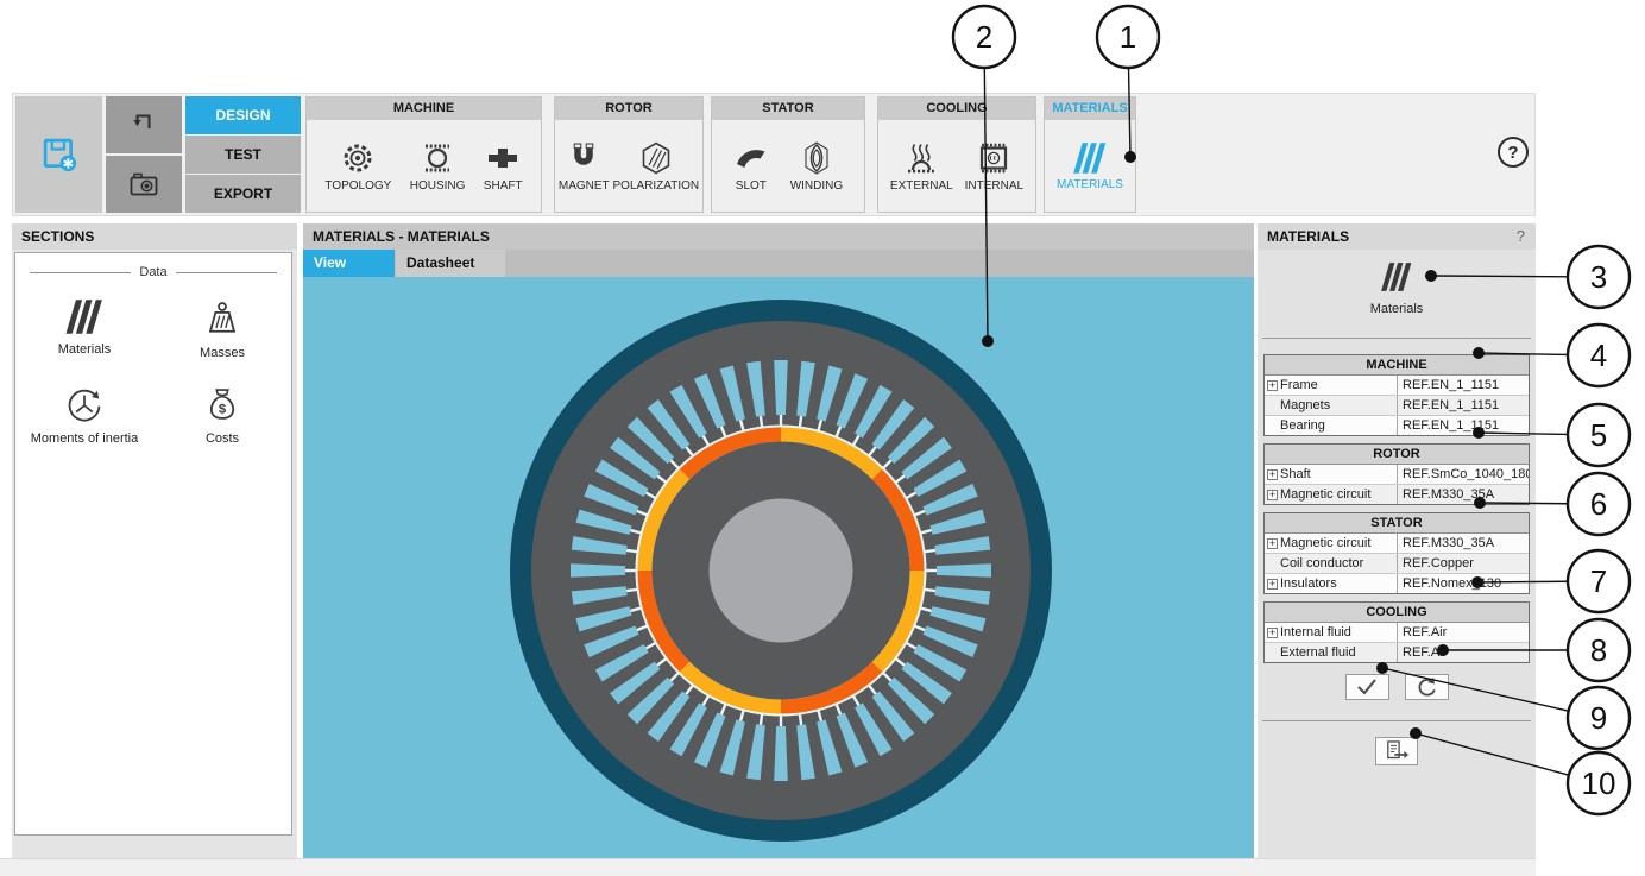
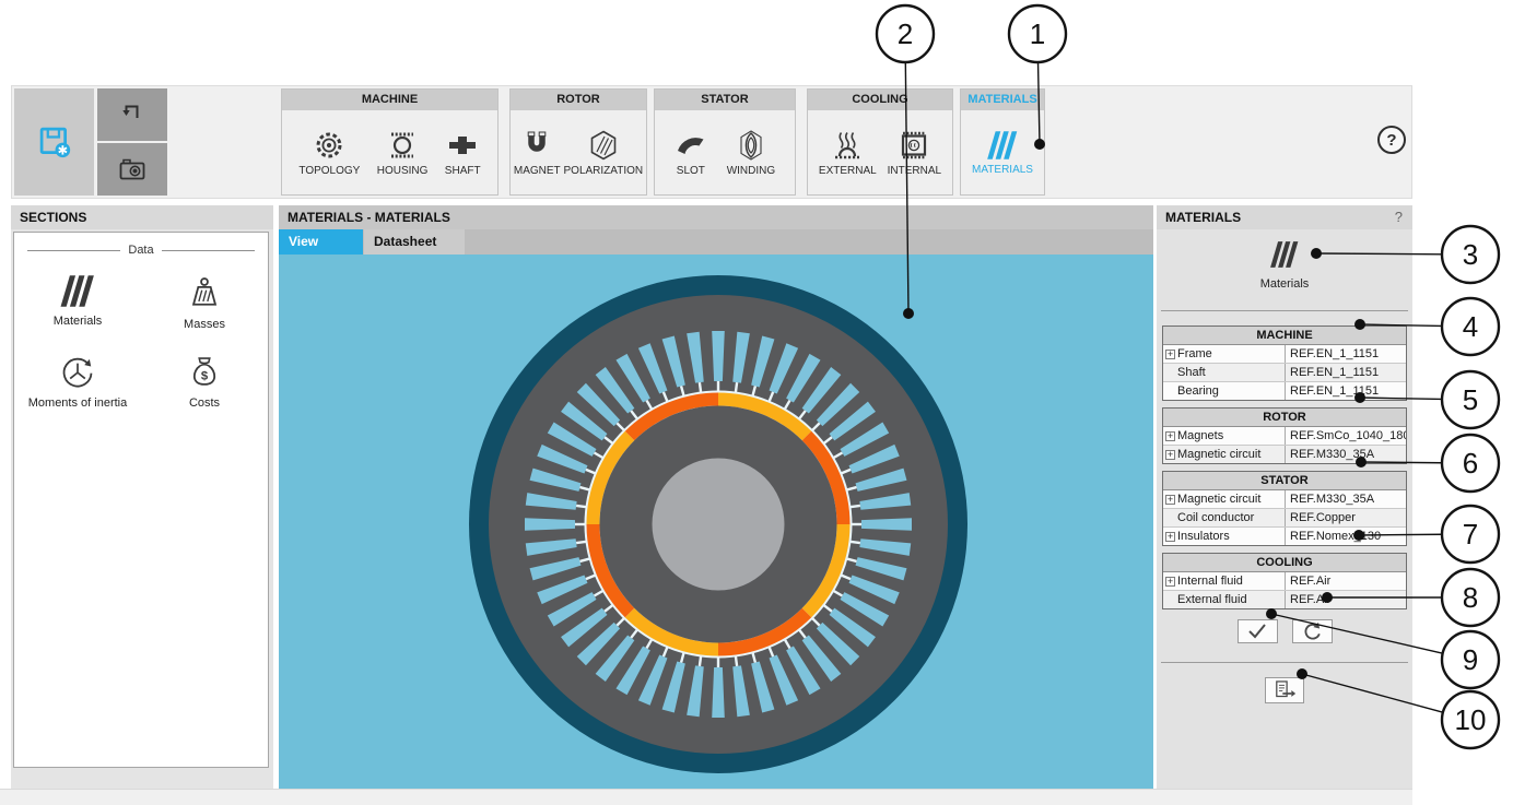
- DESIGN
- TEST
- EXPORT
  MACHINE
  TOPOLOGY
  HOUSING
  SHAFT
  ROTOR
  MAGNET
  POLARIZATION
  STATOR
  SLOT
  WINDING
  COOLING
  EXTERNAL
  INTERNAL
  MATERIALS
  MATERIALS
  ?
  SECTIONS
  Data
  Materials
  Masses
  Moments of inertia
  $
  Costs
  MATERIALS - MATERIALS
  View
  Datasheet
  MATERIALS
  ?
  Materials
  MACHINE
  +
  Frame
  REF.EN_1_1151
- Magnets
+ Shaft
  REF.EN_1_1151
  Bearing
  REF.EN_1_1151
  ROTOR
  +
- Shaft
+ Magnets
  REF.SmCo_1040_18
  +
  Magnetic circuit
  REF.M330_35A
  STATOR
  +
  Magnetic circuit
  REF.M330_35A
  Coil conductor
  REF.Copper
  +
  Insulators
  REF.Nomex30
  COOLING
  +
  Internal fluid
  REF.Air
  External fluid
  REF.A
  1
  2
  3
  4
  5
  6
  7
  8
  9
  10
